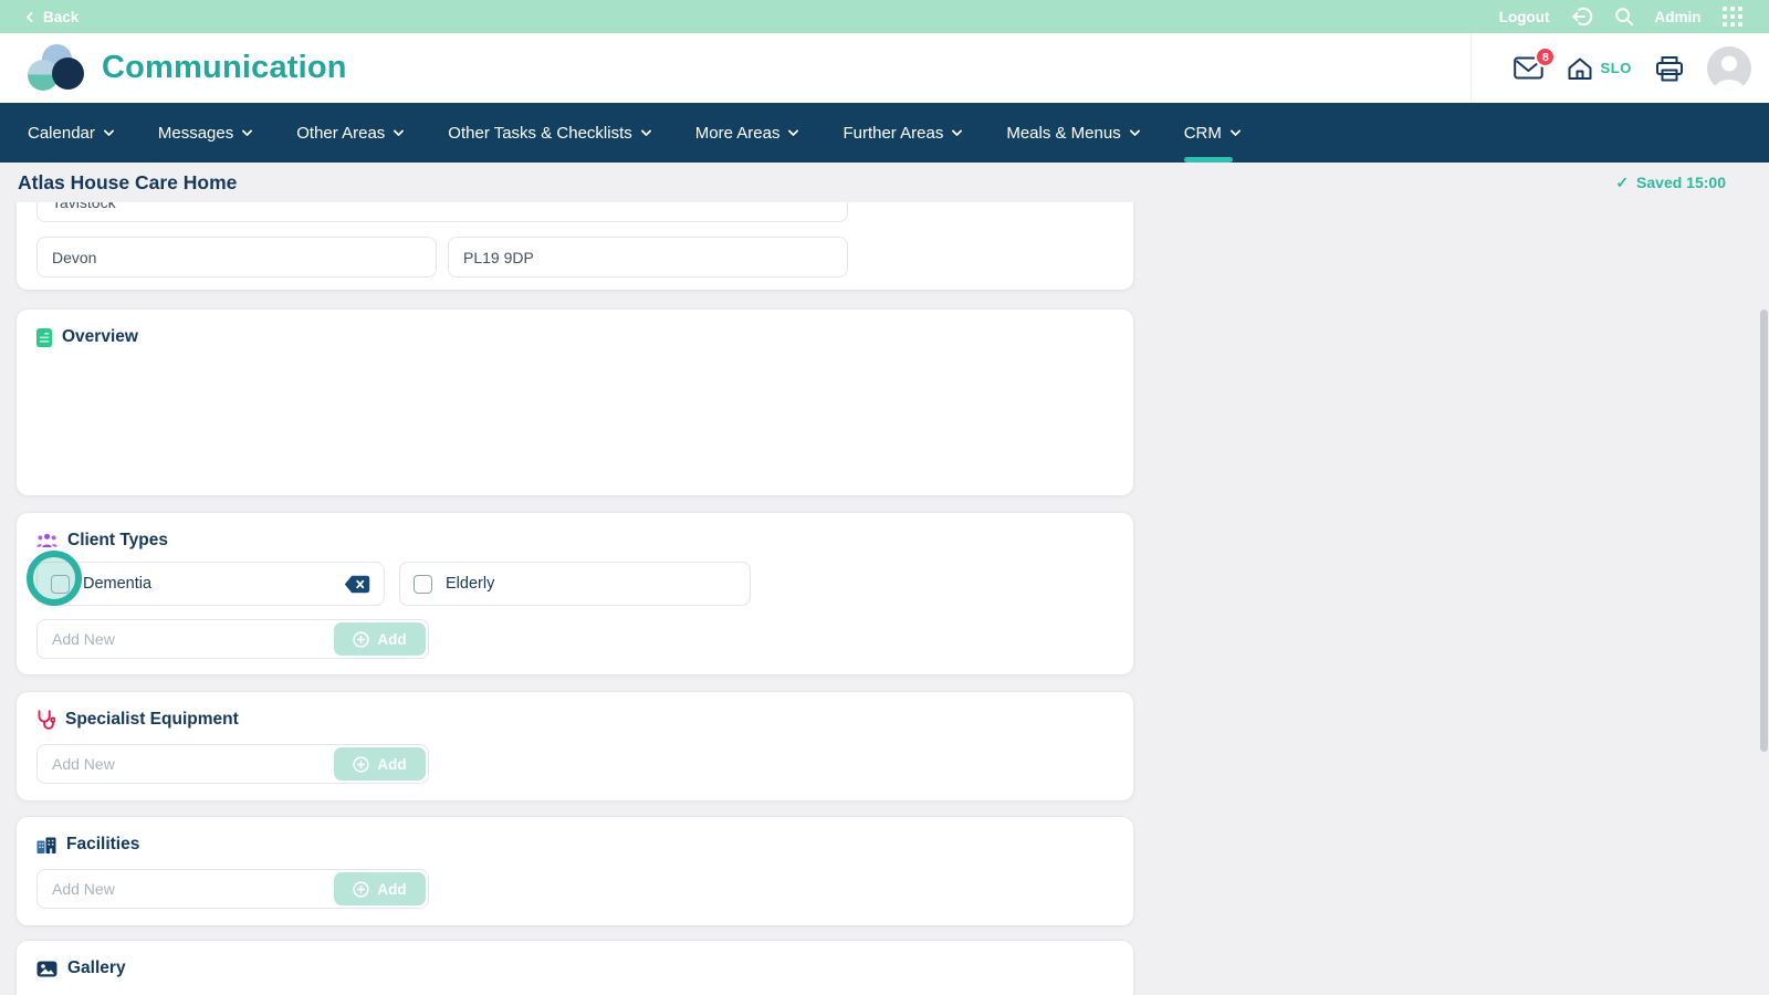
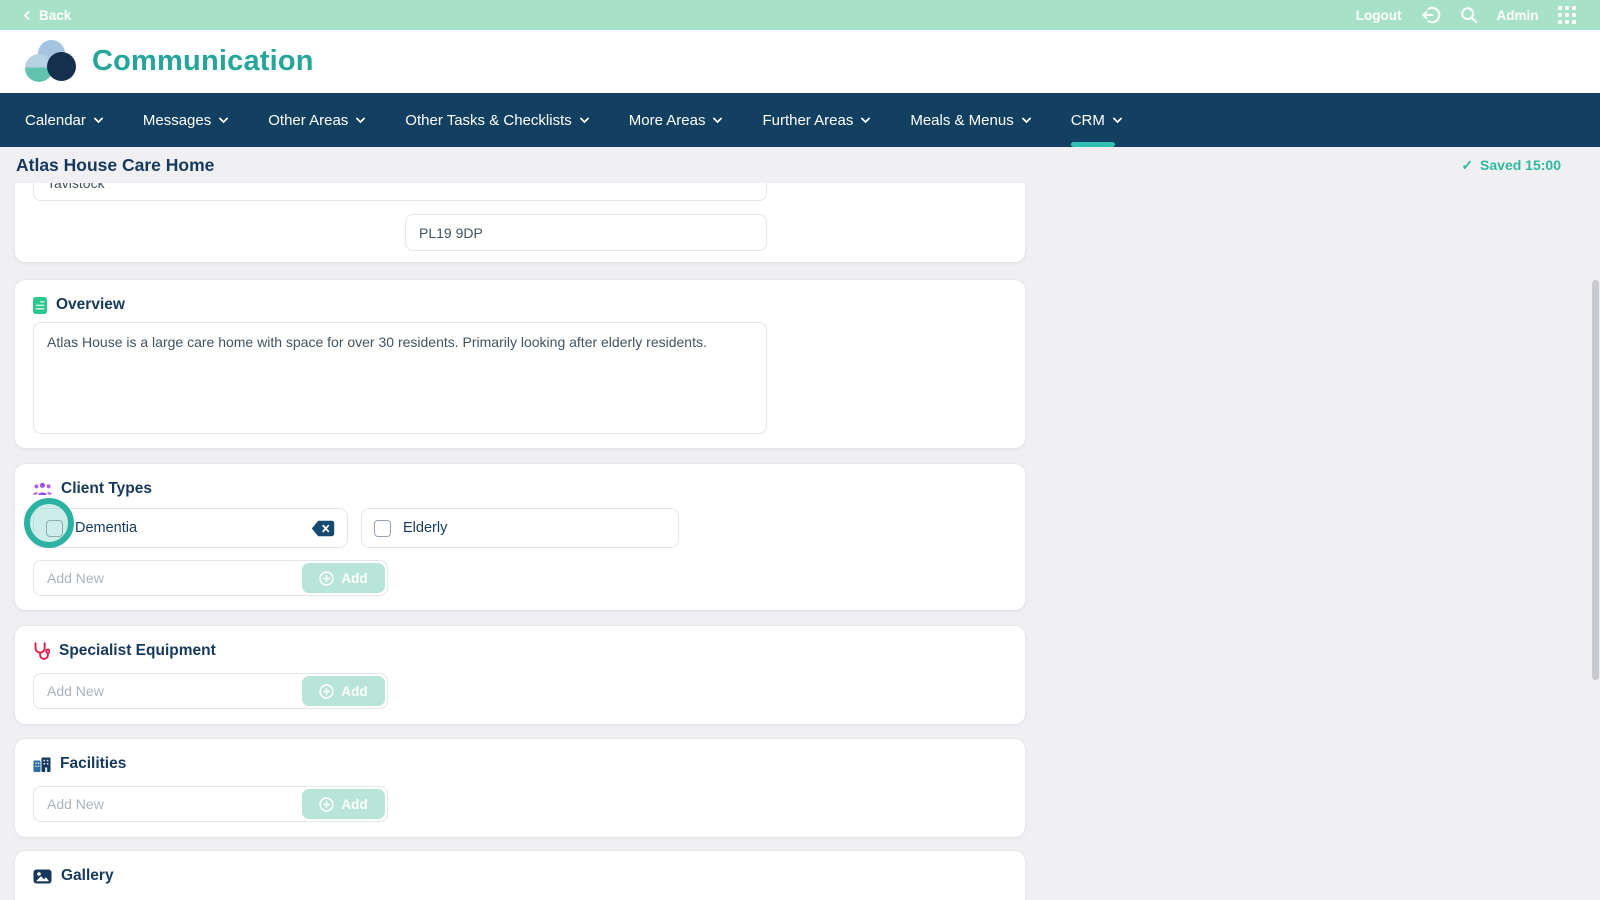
  Back
  Logout
  Admin
  Communication
- 8
- SLO
  Calendar
  Messages
  Other Areas
  Other Tasks & Checklists
  More Areas
  Further Areas
  Meals & Menus
  CRM
  Atlas House Care Home
  ✓
  Saved 15:00
- Devon
  PL19 9DP
  Overview
+ Atlas House is a large care home with space for over 30 residents. Primarily looking after elderly residents.
  Client Types
  Dementia
  Elderly
  Add New
  Add
  Specialist Equipment
  Add New
  Add
  Facilities
  Add New
  Add
  Gallery
